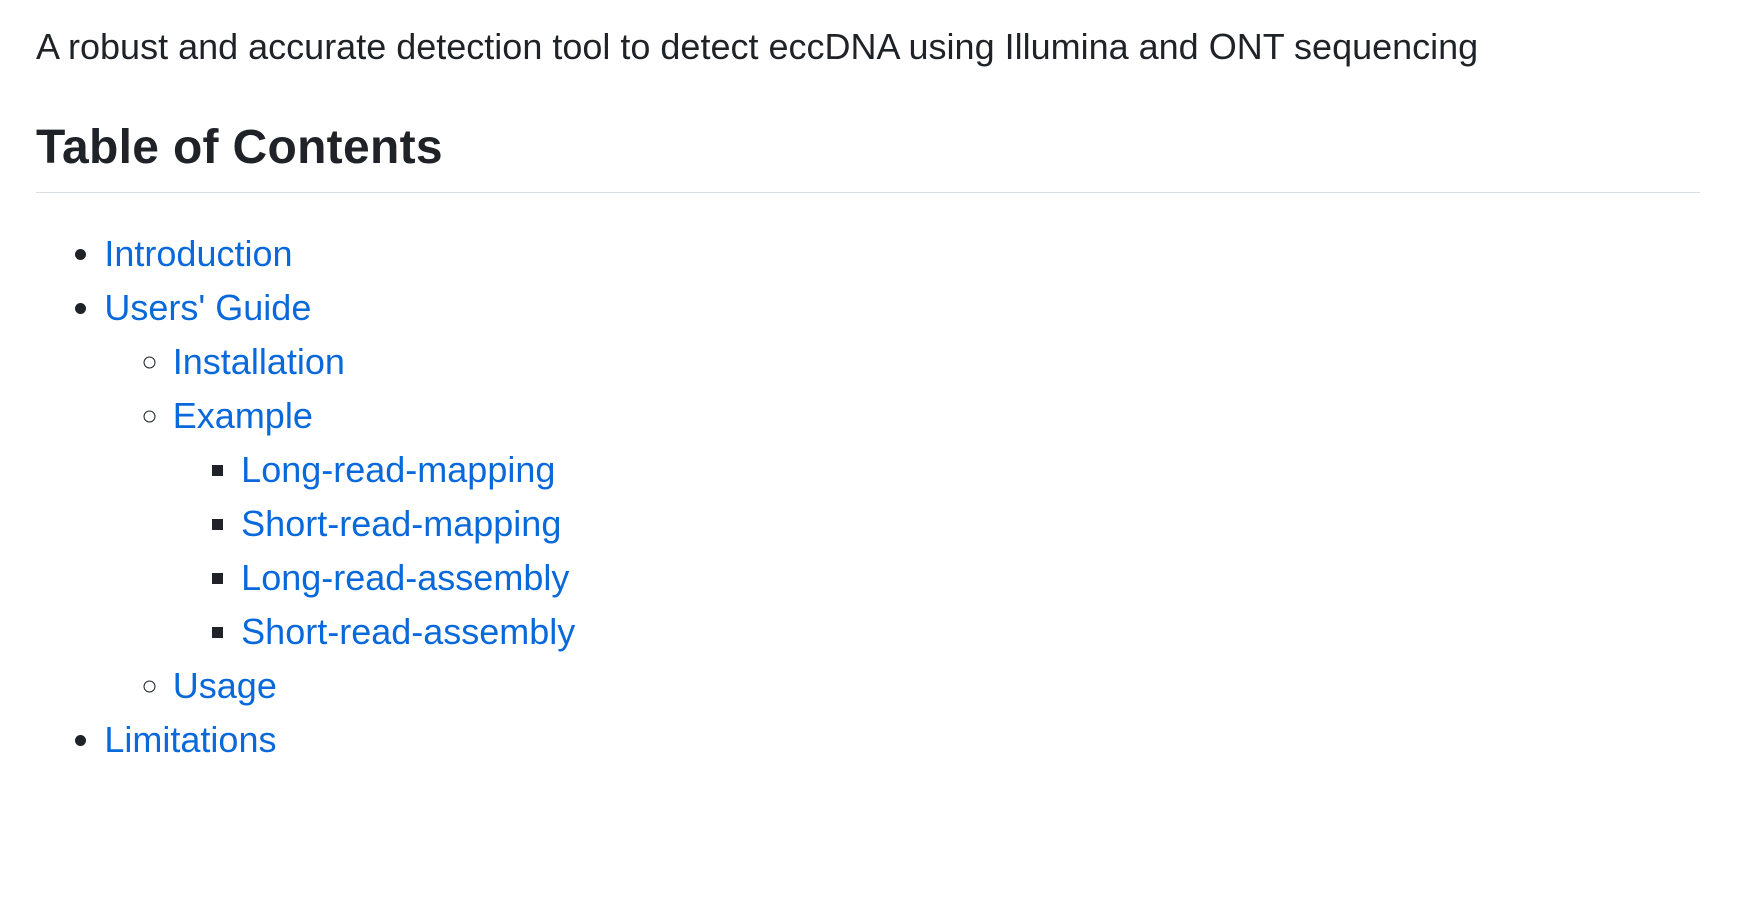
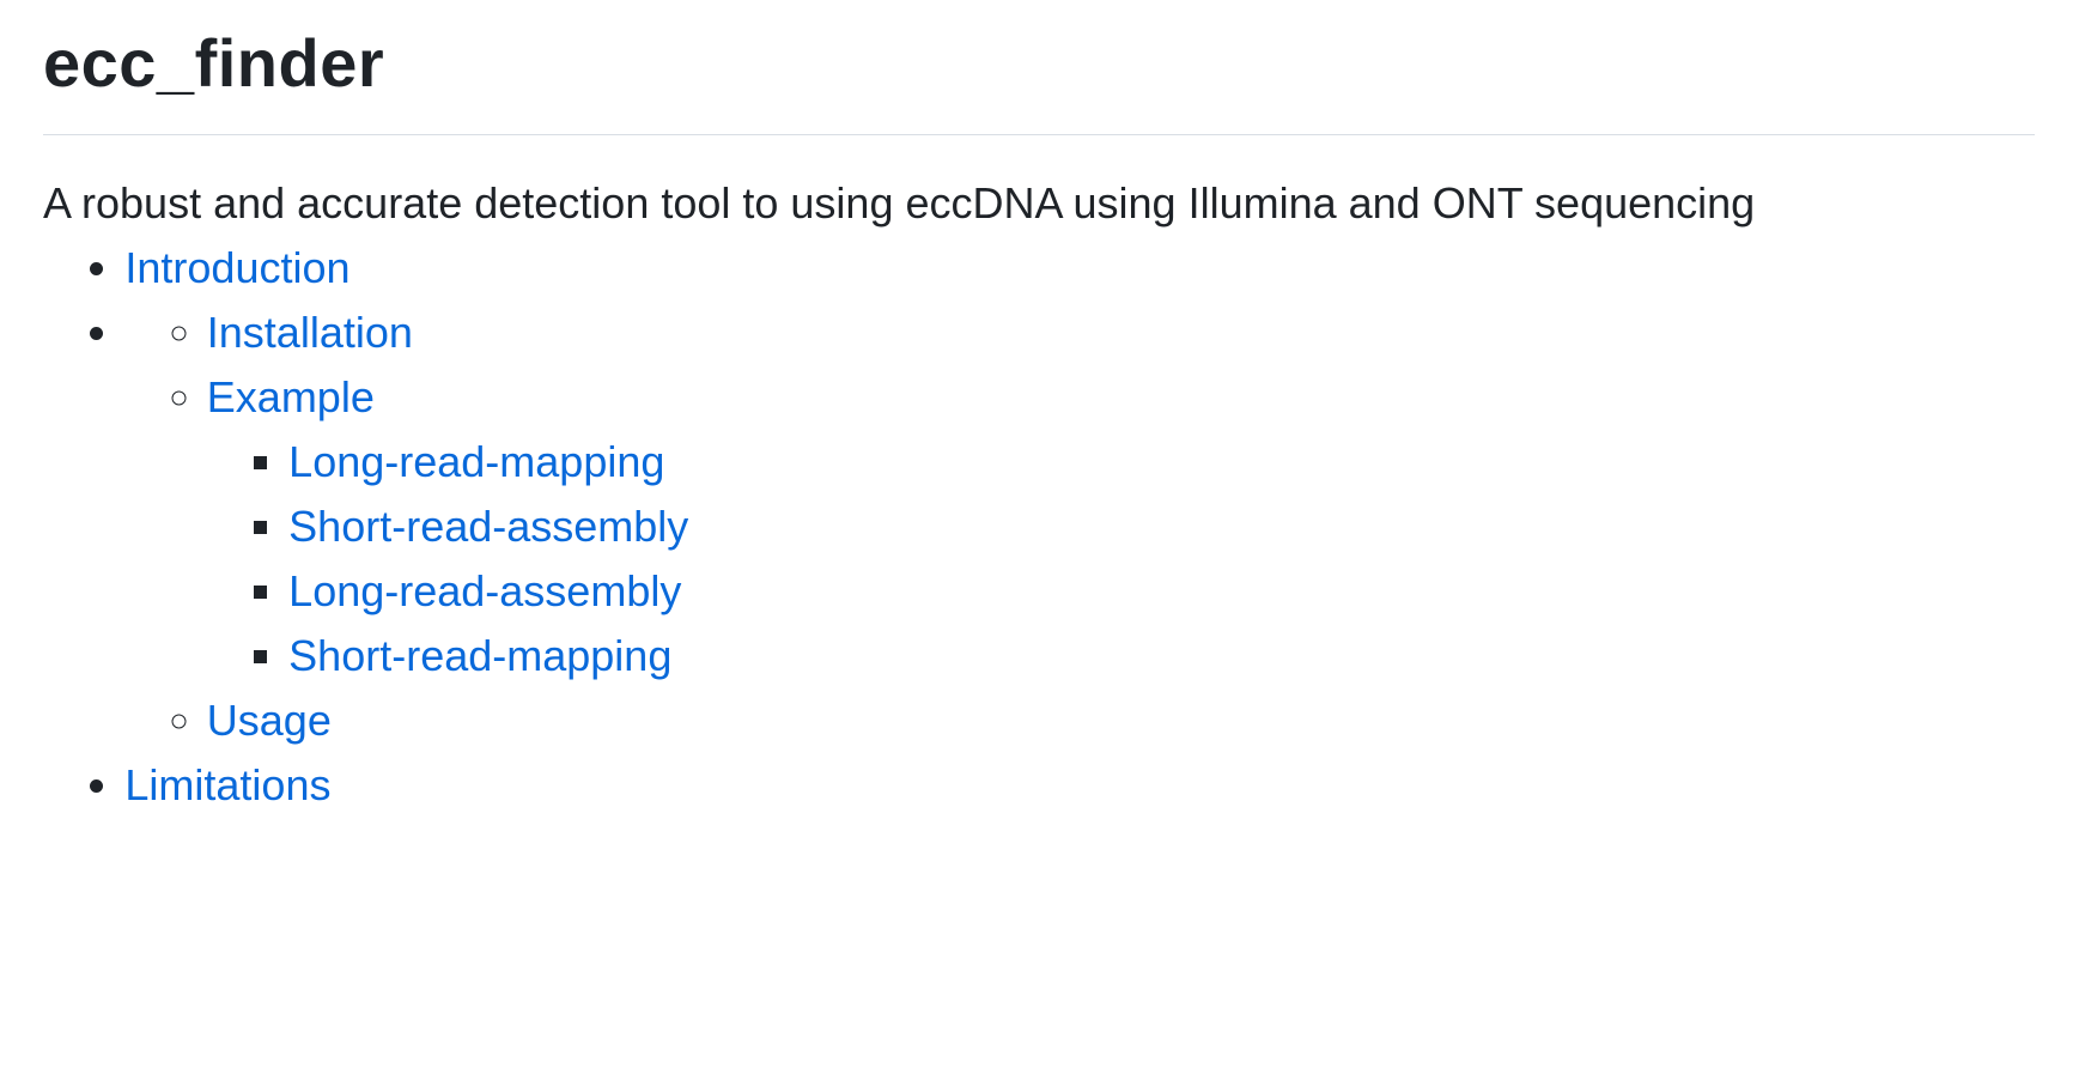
+ ecc_finder
- A robust and accurate detection tool to detect eccDNA using Illumina and ONT sequencing
+ A robust and accurate detection tool to using eccDNA using Illumina and ONT sequencing
- Table of Contents
  Introduction
- Users' Guide
  Installation
  Example
  Long-read-mapping
- Short-read-mapping
+ Short-read-assembly
  Long-read-assembly
- Short-read-assembly
+ Short-read-mapping
  Usage
  Limitations
